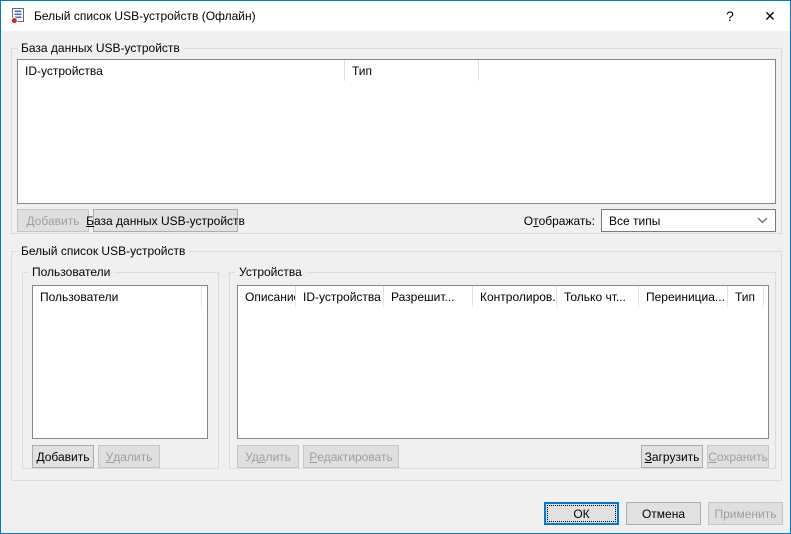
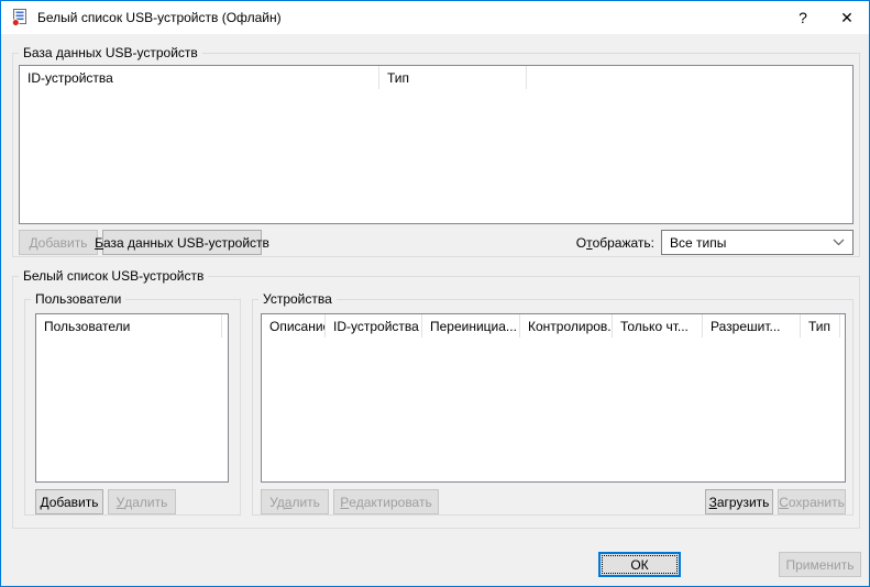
  Белый список USB-устройств (Офлайн)
  ?
  ✕
  База данных USB-устройств
  ID-устройства
  Тип
  Д
  обавить
  Б
  аза данных USB-устройств
  О
  т
  ображать:
  Все типы
  Белый список USB-устройств
  Пользователи
  Пользователи
  Д
  обавить
  У
  далить
  Устройства
  Описани
  ID-устройства
- Разрешит...
+ Переинициа...
  Контролиров.
  Только чт...
- Переинициа...
+ Разрешит...
  Тип
  Уд
  а
  лить
  Р
  едактировать
  З
  агрузить
  С
  охранить
  ОК
- Отмена
  Применить
